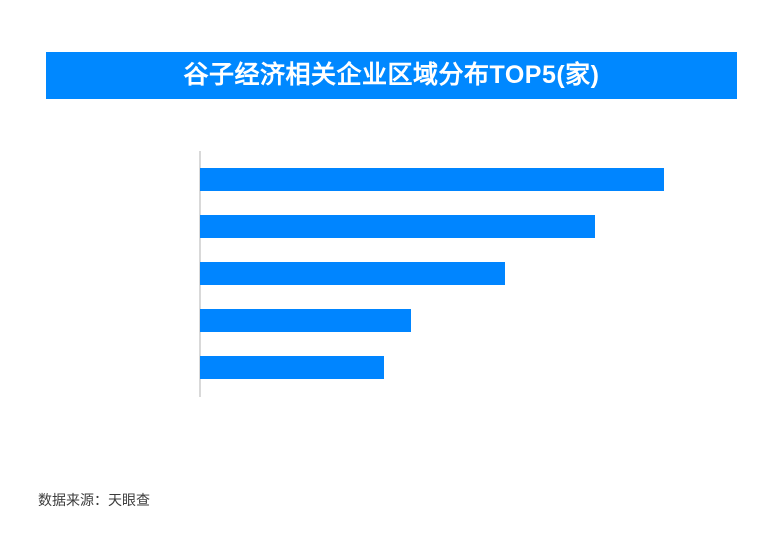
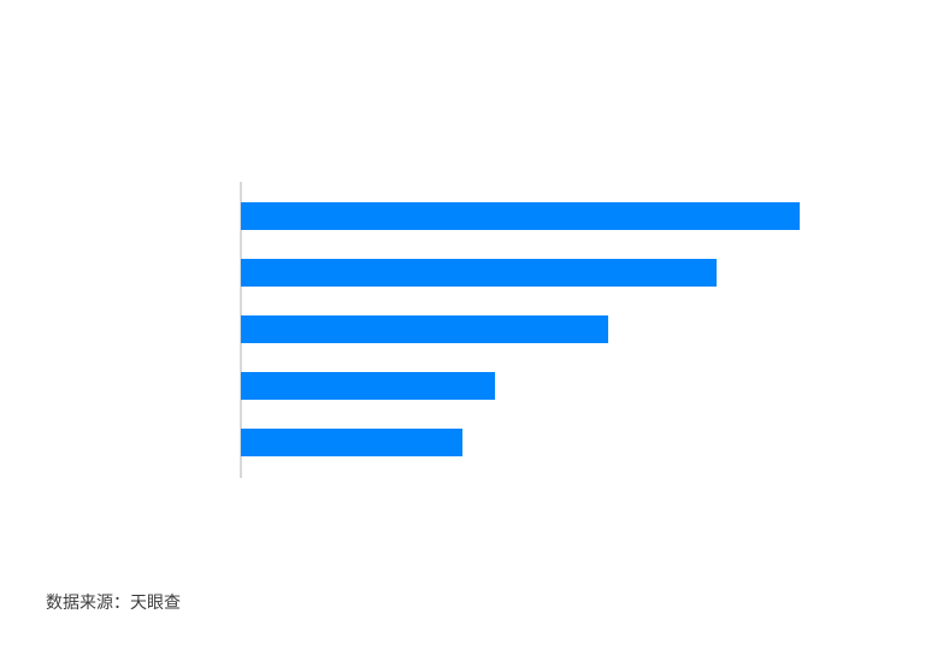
- 谷子经济相关企业区域分布TOP5(家)
  数据来源：天眼查
